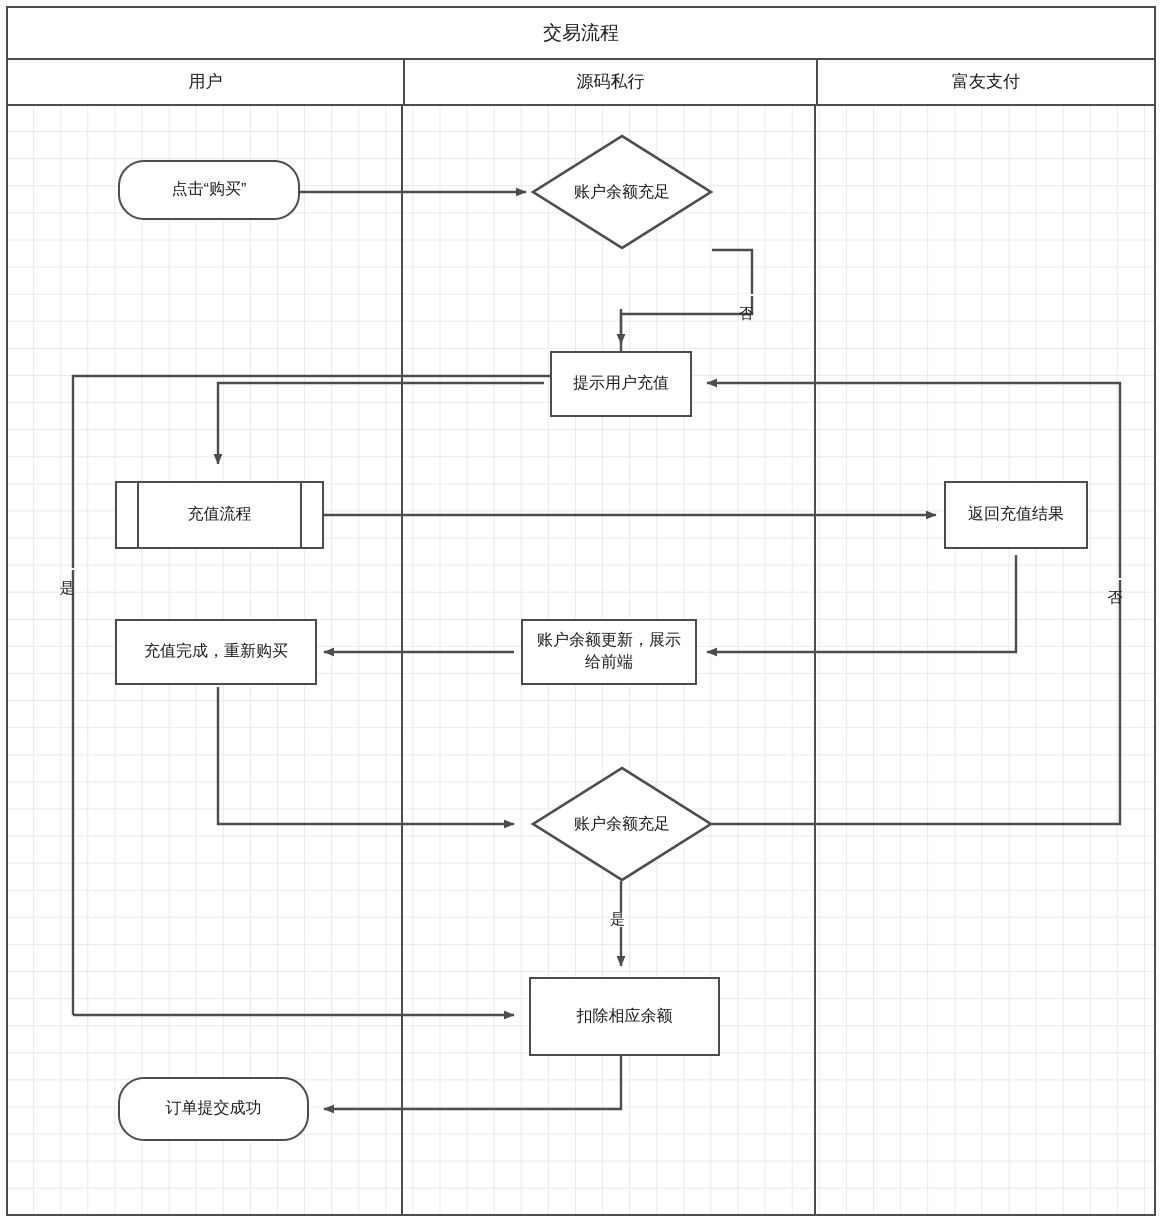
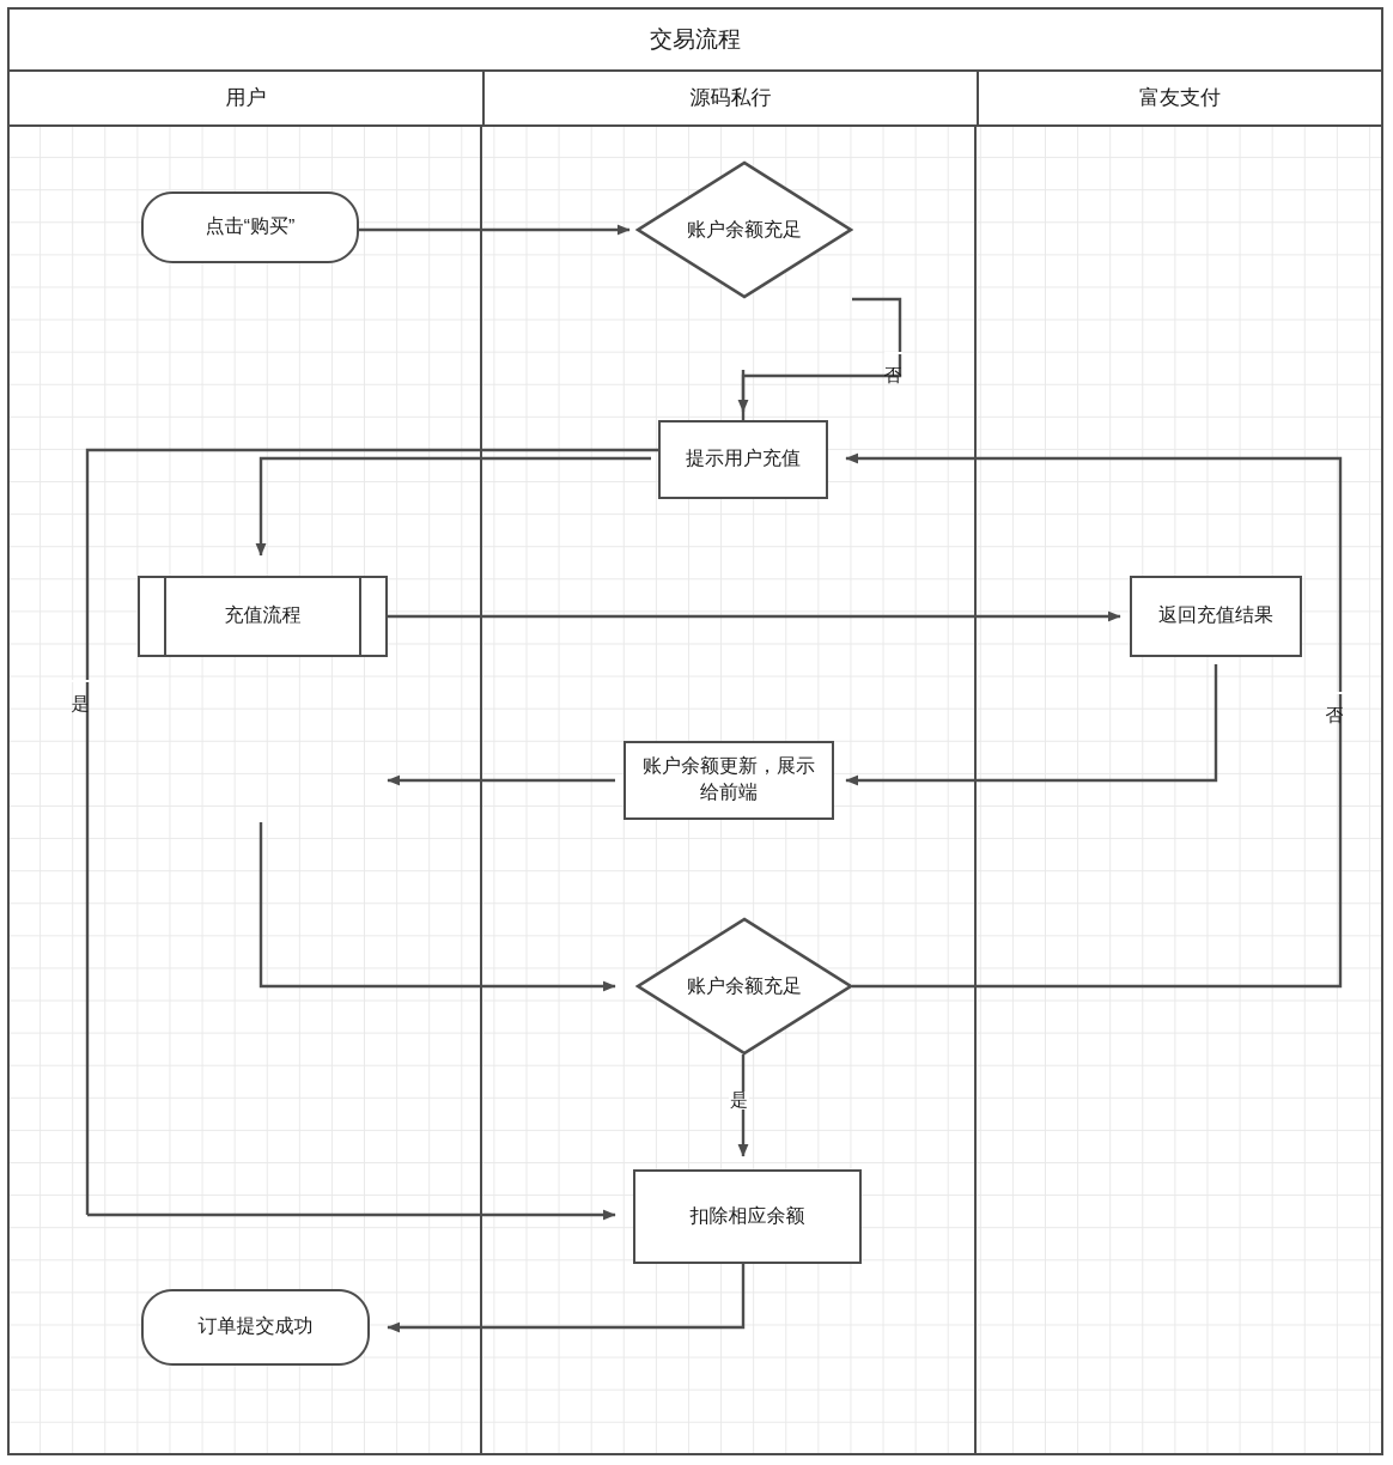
  交易流程
  用户
  源码私行
  富友支付
  点击“购买”
  账户余额充足
  提示用户充值
  充值流程
  返回充值结果
  账户余额更新，展示给前端
- 充值完成，重新购买
  账户余额充足
  扣除相应余额
  订单提交成功
  是
